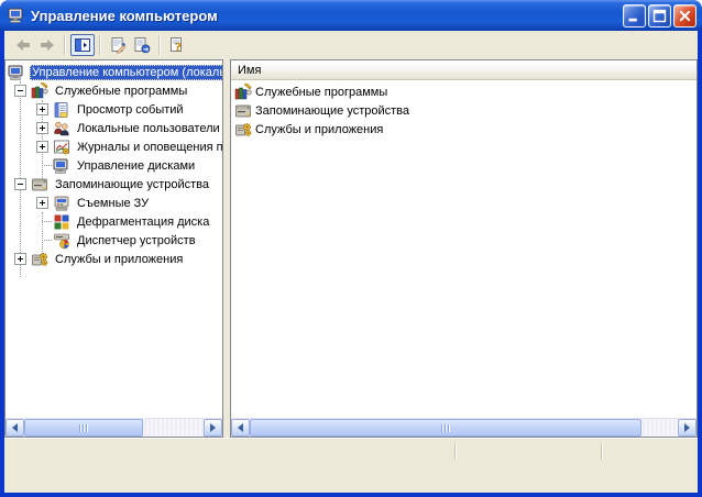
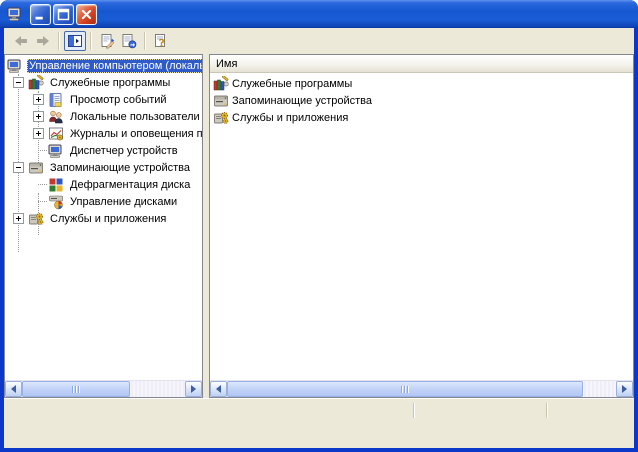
- Управление компьютером
  ?
  Управление компьютером (локал
  Служебные программы
  Просмотр событий
  Локальные пользователи
  Журналы и оповещения п
- Управление дисками
+ Диспетчер устройств
  Запоминающие устройства
- Съемные ЗУ
  Дефрагментация диска
- Диспетчер устройств
+ Управление дисками
  Службы и приложения
  Имя
  Служебные программы
  Запоминающие устройства
  Службы и приложения
